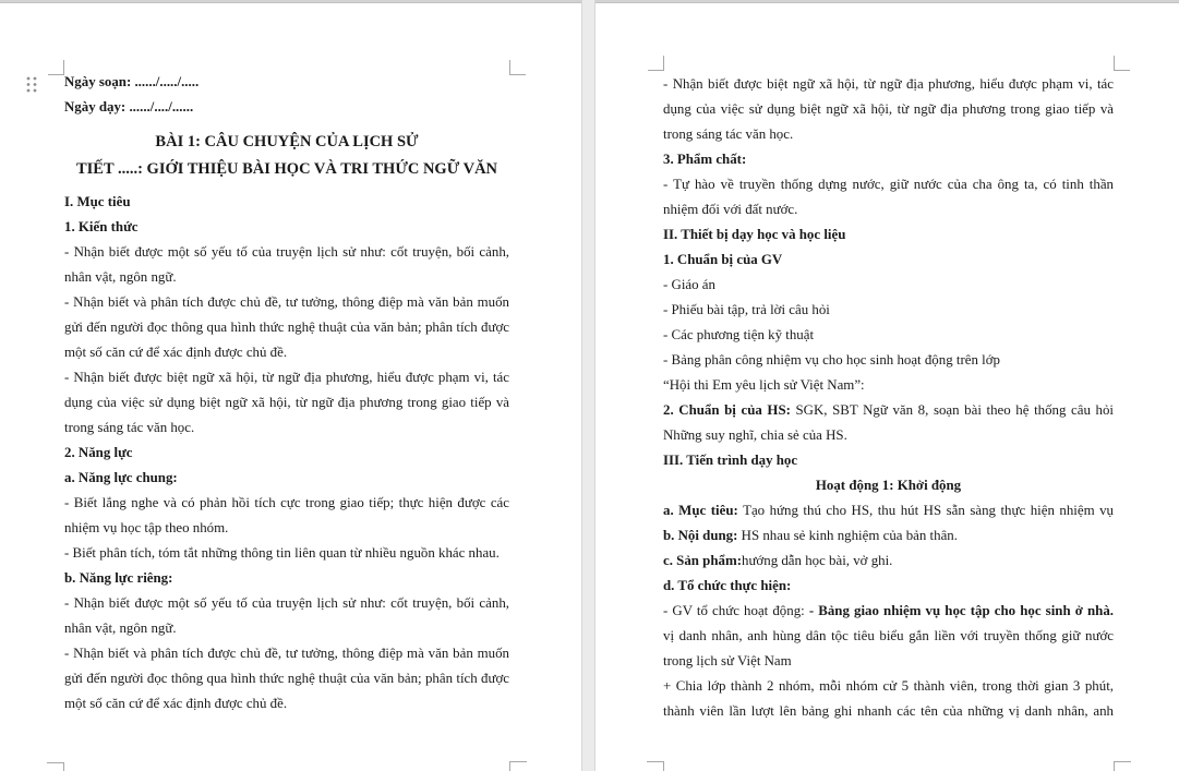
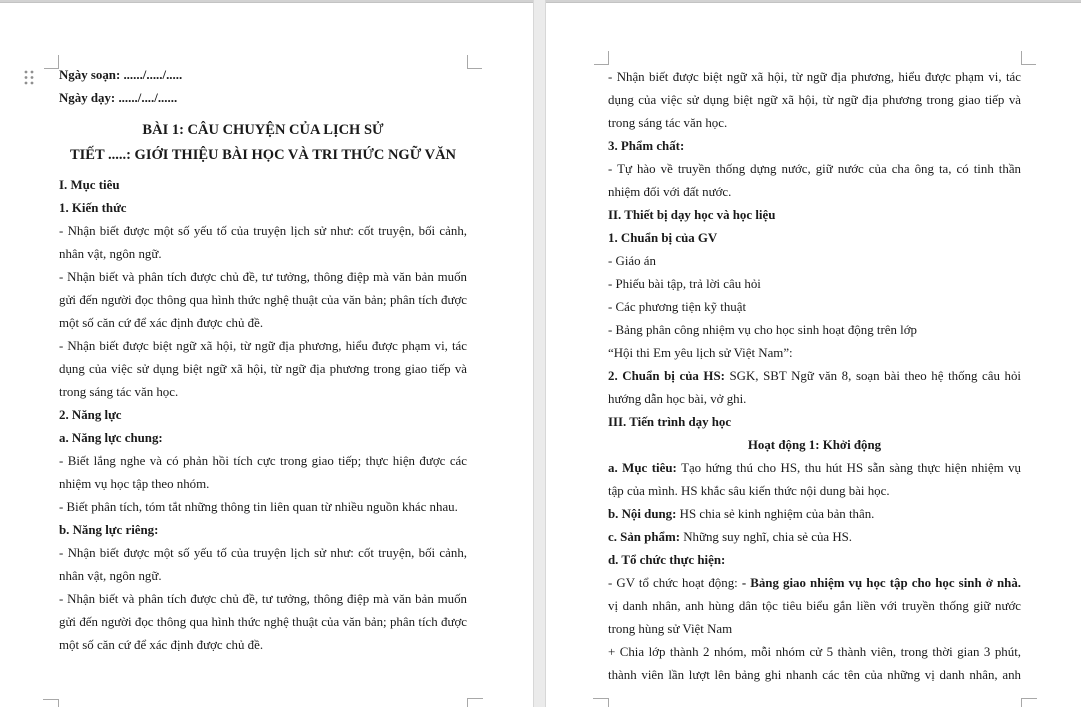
  Ngày soạn: ....../...../.....
  Ngày dạy: ....../..../......
  BÀI 1: CÂU CHUYỆN CỦA LỊCH SỬ
  TIẾT .....: GIỚI THIỆU BÀI HỌC VÀ TRI THỨC NGỮ VĂN
  I. Mục tiêu
  1. Kiến thức
  - Nhận biết được một số yếu tố của truyện lịch sử như: cốt truyện, bối cảnh,
  nhân vật, ngôn ngữ.
  - Nhận biết và phân tích được chủ đề, tư tưởng, thông điệp mà văn bản muốn
  gửi đến người đọc thông qua hình thức nghệ thuật của văn bản; phân tích được
  một số căn cứ để xác định được chủ đề.
  - Nhận biết được biệt ngữ xã hội, từ ngữ địa phương, hiểu được phạm vi, tác
  dụng của việc sử dụng biệt ngữ xã hội, từ ngữ địa phương trong giao tiếp và
  trong sáng tác văn học.
  2. Năng lực
  a. Năng lực chung:
  - Biết lắng nghe và có phản hồi tích cực trong giao tiếp; thực hiện được các
  nhiệm vụ học tập theo nhóm.
  - Biết phân tích, tóm tắt những thông tin liên quan từ nhiều nguồn khác nhau.
  b. Năng lực riêng:
  - Nhận biết được một số yếu tố của truyện lịch sử như: cốt truyện, bối cảnh,
  nhân vật, ngôn ngữ.
  - Nhận biết và phân tích được chủ đề, tư tưởng, thông điệp mà văn bản muốn
  gửi đến người đọc thông qua hình thức nghệ thuật của văn bản; phân tích được
  một số căn cứ để xác định được chủ đề.
  - Nhận biết được biệt ngữ xã hội, từ ngữ địa phương, hiểu được phạm vi, tác
  dụng của việc sử dụng biệt ngữ xã hội, từ ngữ địa phương trong giao tiếp và
  trong sáng tác văn học.
  3. Phẩm chất:
  - Tự hào về truyền thống dựng nước, giữ nước của cha ông ta, có tinh thần
  nhiệm đối với đất nước.
  II. Thiết bị dạy học và học liệu
  1. Chuẩn bị của GV
  - Giáo án
  - Phiếu bài tập, trả lời câu hỏi
  - Các phương tiện kỹ thuật
  - Bảng phân công nhiệm vụ cho học sinh hoạt động trên lớp
  “Hội thi Em yêu lịch sử Việt Nam”:
  2. Chuẩn bị của HS: SGK, SBT Ngữ văn 8, soạn bài theo hệ thống câu hỏi
- Những suy nghĩ, chia sẻ của HS.
+ hướng dẫn học bài, vở ghi.
  III. Tiến trình dạy học
  Hoạt động 1: Khởi động
  a. Mục tiêu: Tạo hứng thú cho HS, thu hút HS sẵn sàng thực hiện nhiệm vụ
+ tập của mình. HS khắc sâu kiến thức nội dung bài học.
- b. Nội dung: HS nhau sẻ kinh nghiệm của bản thân.
+ b. Nội dung: HS chia sẻ kinh nghiệm của bản thân.
- c. Sản phẩm:hướng dẫn học bài, vở ghi.
+ c. Sản phẩm: Những suy nghĩ, chia sẻ của HS.
  d. Tổ chức thực hiện:
  - GV tổ chức hoạt động: - Bảng giao nhiệm vụ học tập cho học sinh ở nhà.
  vị danh nhân, anh hùng dân tộc tiêu biểu gắn liền với truyền thống giữ nước
- trong lịch sử Việt Nam
+ trong hùng sử Việt Nam
  + Chia lớp thành 2 nhóm, mỗi nhóm cử 5 thành viên, trong thời gian 3 phút,
  thành viên lần lượt lên bảng ghi nhanh các tên của những vị danh nhân, anh
